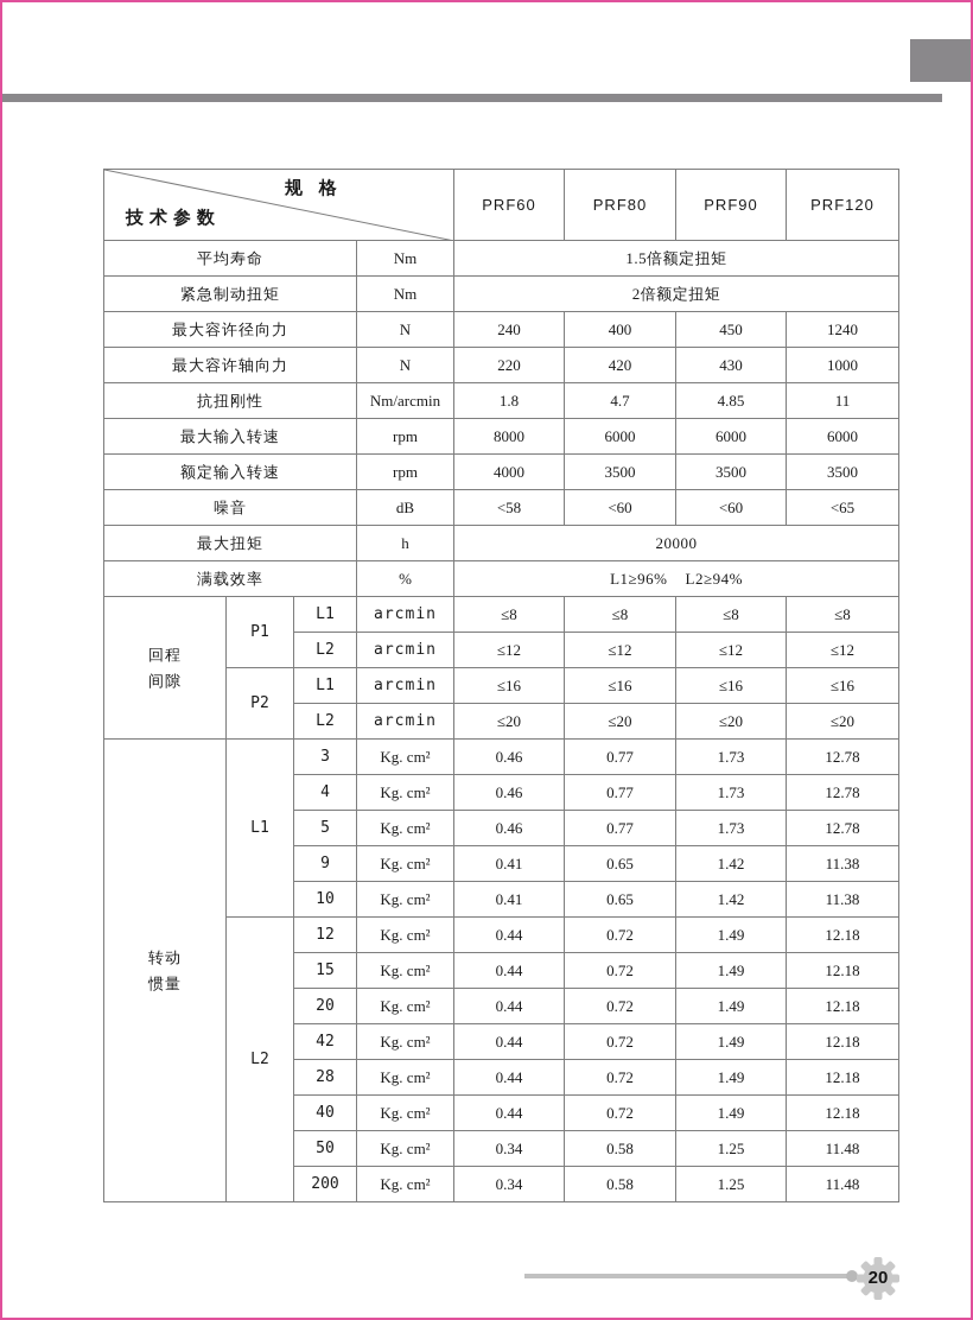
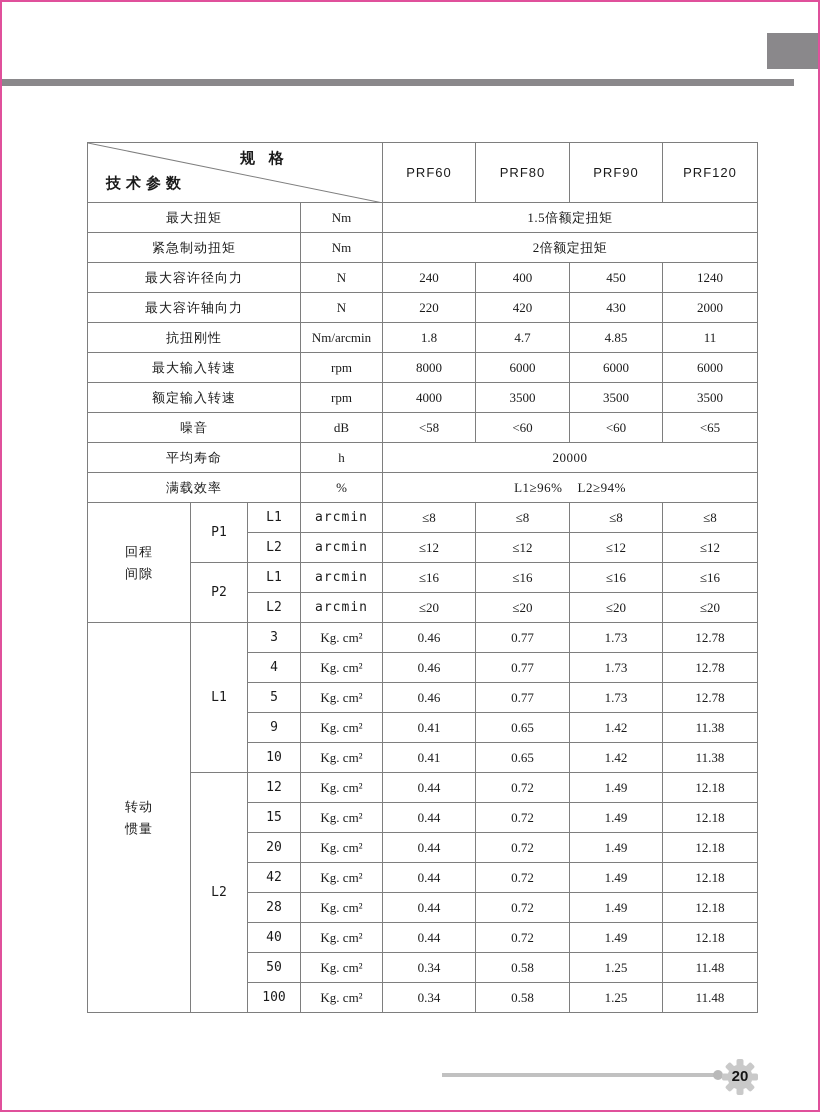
  规 格 技术参数	PRF60	PRF80	PRF90	PRF120
- 平均寿命	Nm	1.5倍额定扭矩
+ 最大扭矩	Nm	1.5倍额定扭矩
  紧急制动扭矩	Nm	2倍额定扭矩
  最大容许径向力	N	240	400	450	1240
- 最大容许轴向力	N	220	420	430	1000
+ 最大容许轴向力	N	220	420	430	2000
  抗扭刚性	Nm/arcmin	1.8	4.7	4.85	11
  最大输入转速	rpm	8000	6000	6000	6000
  额定输入转速	rpm	4000	3500	3500	3500
  噪音	dB	<58	<60	<60	<65
- 最大扭矩	h	20000
+ 平均寿命	h	20000
  满载效率	%	L1≥96% L2≥94%
  回程 间隙	P1	L1	arcmin	≤8	≤8	≤8	≤8
  L2	arcmin	≤12	≤12	≤12	≤12
  P2	L1	arcmin	≤16	≤16	≤16	≤16
  L2	arcmin	≤20	≤20	≤20	≤20
  转动 惯量	L1	3	Kg. cm²	0.46	0.77	1.73	12.78
  4	Kg. cm²	0.46	0.77	1.73	12.78
  5	Kg. cm²	0.46	0.77	1.73	12.78
  9	Kg. cm²	0.41	0.65	1.42	11.38
  10	Kg. cm²	0.41	0.65	1.42	11.38
  L2	12	Kg. cm²	0.44	0.72	1.49	12.18
  15	Kg. cm²	0.44	0.72	1.49	12.18
  20	Kg. cm²	0.44	0.72	1.49	12.18
  42	Kg. cm²	0.44	0.72	1.49	12.18
  28	Kg. cm²	0.44	0.72	1.49	12.18
  40	Kg. cm²	0.44	0.72	1.49	12.18
  50	Kg. cm²	0.34	0.58	1.25	11.48
- 200	Kg. cm²	0.34	0.58	1.25	11.48
+ 100	Kg. cm²	0.34	0.58	1.25	11.48
  20
